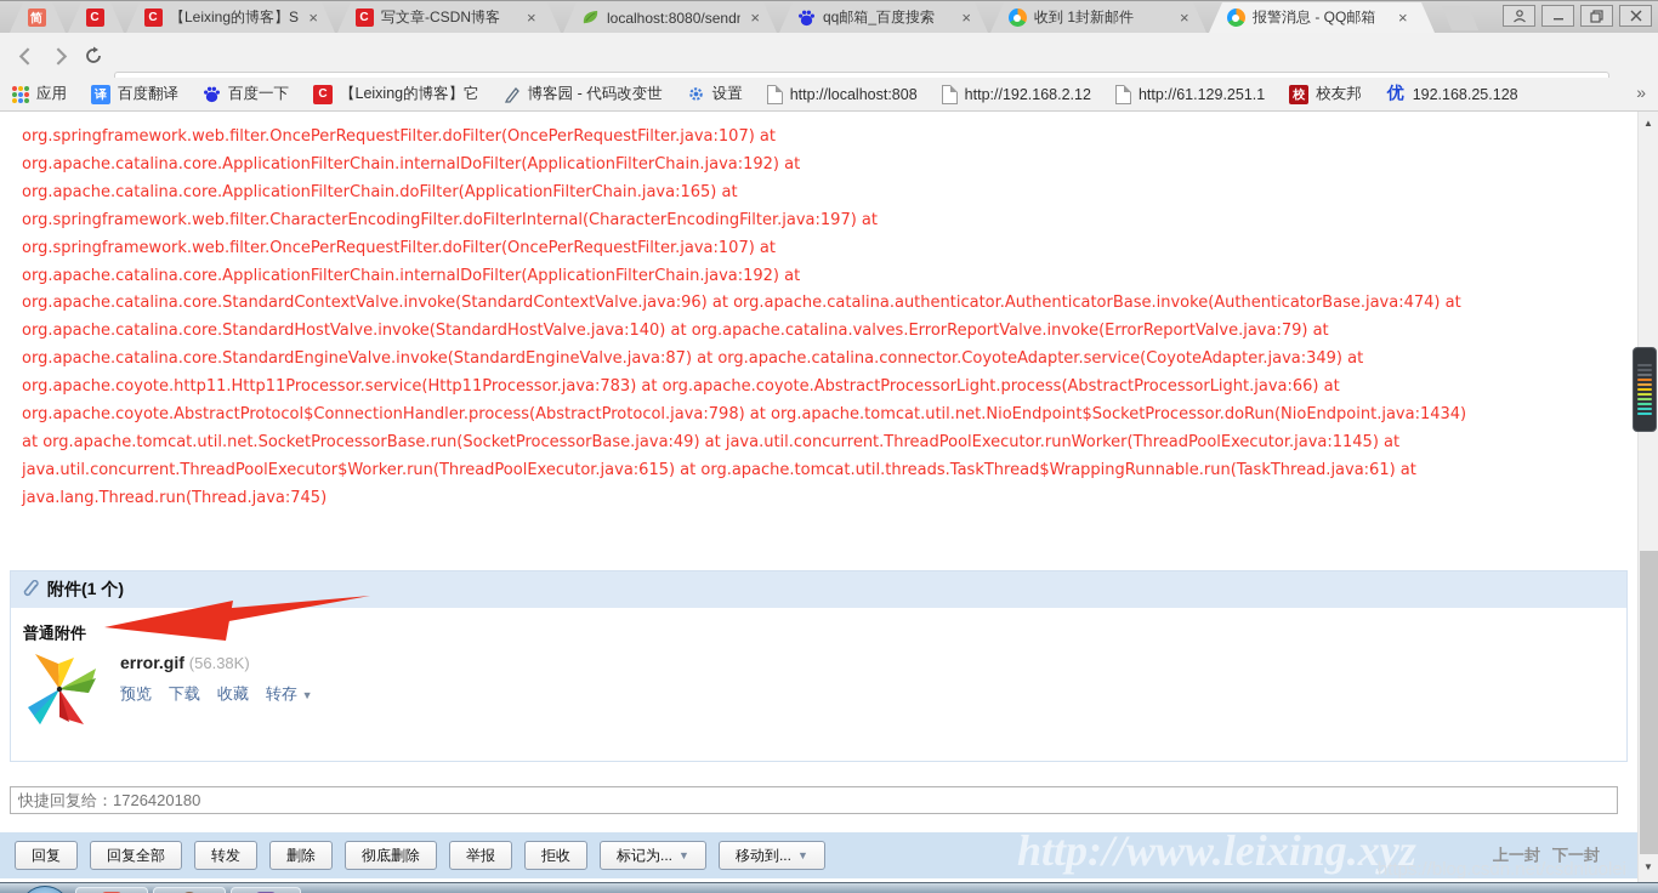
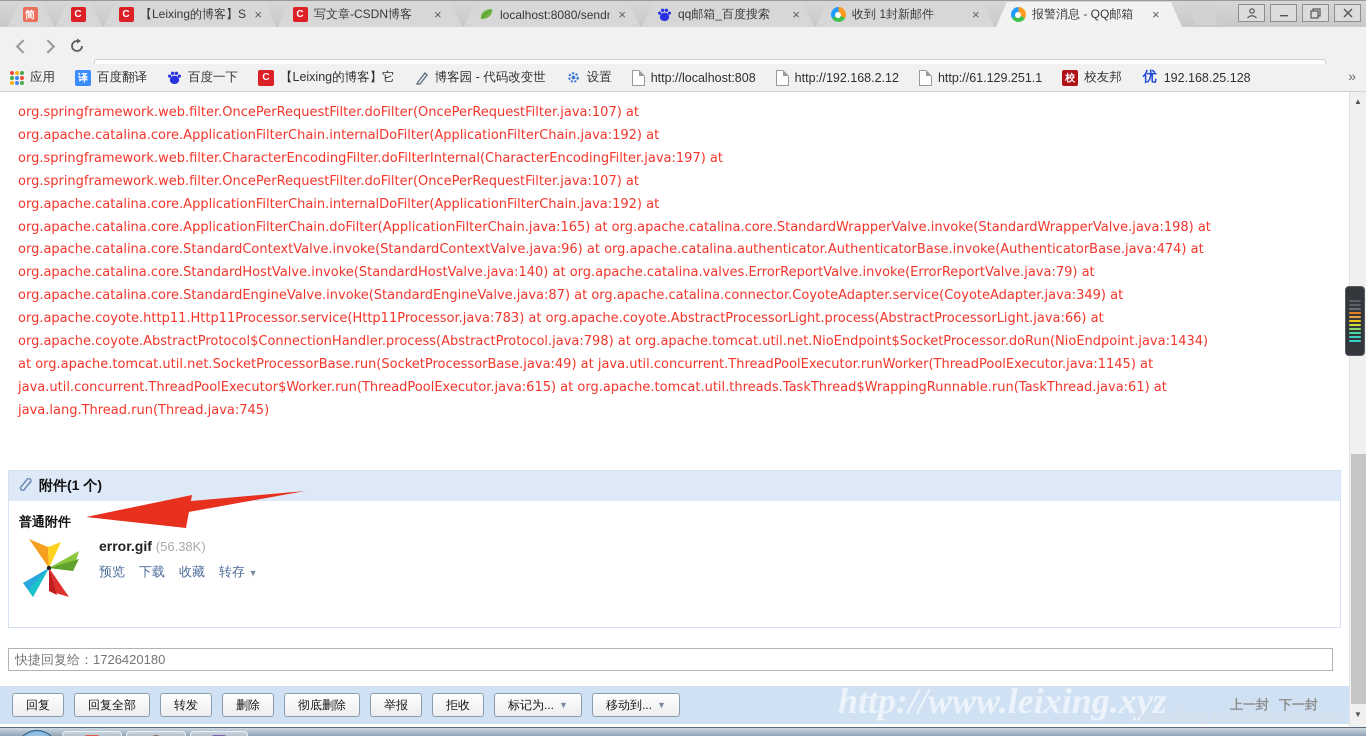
  简
  C
  C
  【Leixing的博客】S
  ×
  C
  写文章-CSDN博客
  ×
  localhost:8080/send
  ×
  qq邮箱_百度搜索
  ×
  收到 1封新邮件
  ×
  报警消息 - QQ邮箱
  ×
  应用
  译
  百度翻译
  百度一下
  C
  【Leixing的博客】它
  博客园 - 代码改变世
  设置
  http://localhost:808
  http://192.168.2.12
  http://61.129.251.1
  校
  校友邦
  优
  192.168.25.128
  »
  org.springframework.web.filter.OncePerRequestFilter.doFilter(OncePerRequestFilter.java:107) at
  org.apache.catalina.core.ApplicationFilterChain.internalDoFilter(ApplicationFilterChain.java:192) at
- org.apache.catalina.core.ApplicationFilterChain.doFilter(ApplicationFilterChain.java:165) at
  org.springframework.web.filter.CharacterEncodingFilter.doFilterInternal(CharacterEncodingFilter.java:197) at
  org.springframework.web.filter.OncePerRequestFilter.doFilter(OncePerRequestFilter.java:107) at
  org.apache.catalina.core.ApplicationFilterChain.internalDoFilter(ApplicationFilterChain.java:192) at
+ org.apache.catalina.core.ApplicationFilterChain.doFilter(ApplicationFilterChain.java:165) at org.apache.catalina.core.StandardWrapperValve.invoke(StandardWrapperValve.java:198) at
  org.apache.catalina.core.StandardContextValve.invoke(StandardContextValve.java:96) at org.apache.catalina.authenticator.AuthenticatorBase.invoke(AuthenticatorBase.java:474) at
  org.apache.catalina.core.StandardHostValve.invoke(StandardHostValve.java:140) at org.apache.catalina.valves.ErrorReportValve.invoke(ErrorReportValve.java:79) at
  org.apache.catalina.core.StandardEngineValve.invoke(StandardEngineValve.java:87) at org.apache.catalina.connector.CoyoteAdapter.service(CoyoteAdapter.java:349) at
  org.apache.coyote.http11.Http11Processor.service(Http11Processor.java:783) at org.apache.coyote.AbstractProcessorLight.process(AbstractProcessorLight.java:66) at
  org.apache.coyote.AbstractProtocol$ConnectionHandler.process(AbstractProtocol.java:798) at org.apache.tomcat.util.net.NioEndpoint$SocketProcessor.doRun(NioEndpoint.java:1434)
  at org.apache.tomcat.util.net.SocketProcessorBase.run(SocketProcessorBase.java:49) at java.util.concurrent.ThreadPoolExecutor.runWorker(ThreadPoolExecutor.java:1145) at
  java.util.concurrent.ThreadPoolExecutor$Worker.run(ThreadPoolExecutor.java:615) at org.apache.tomcat.util.threads.TaskThread$WrappingRunnable.run(TaskThread.java:61) at
  java.lang.Thread.run(Thread.java:745)
  附件(1 个)
  普通附件
  error.gif (56.38K)
  预览
  下载
  收藏
  转存 ▼
  快捷回复给：1726420180
  回复
  回复全部
  转发
  删除
  彻底删除
  举报
  拒收
  标记为...
  ▼
  移动到...
  ▼
  上一封
  下一封
  http://www.leixing.xyz
  https://blog.csdn.net/csdnluolei
  ▲
  ▼
